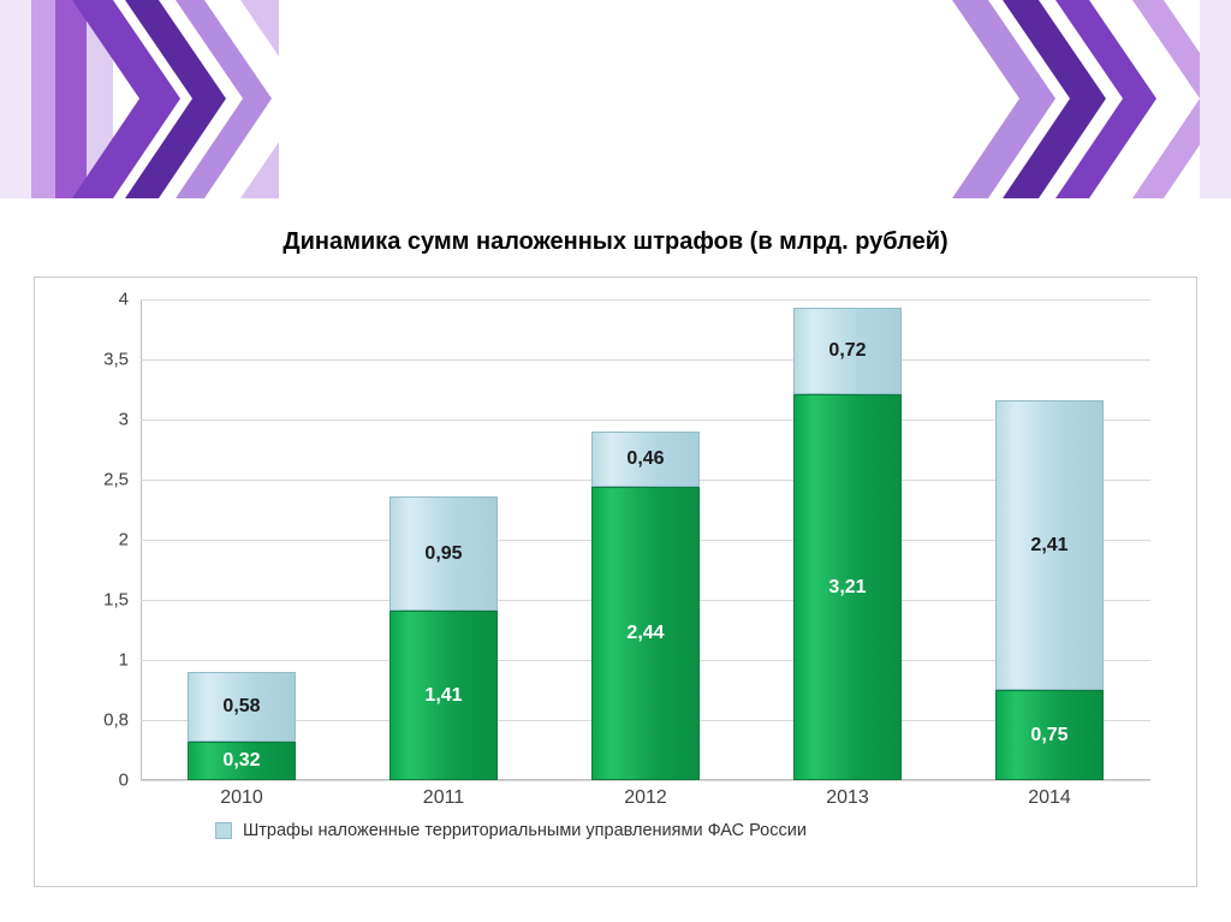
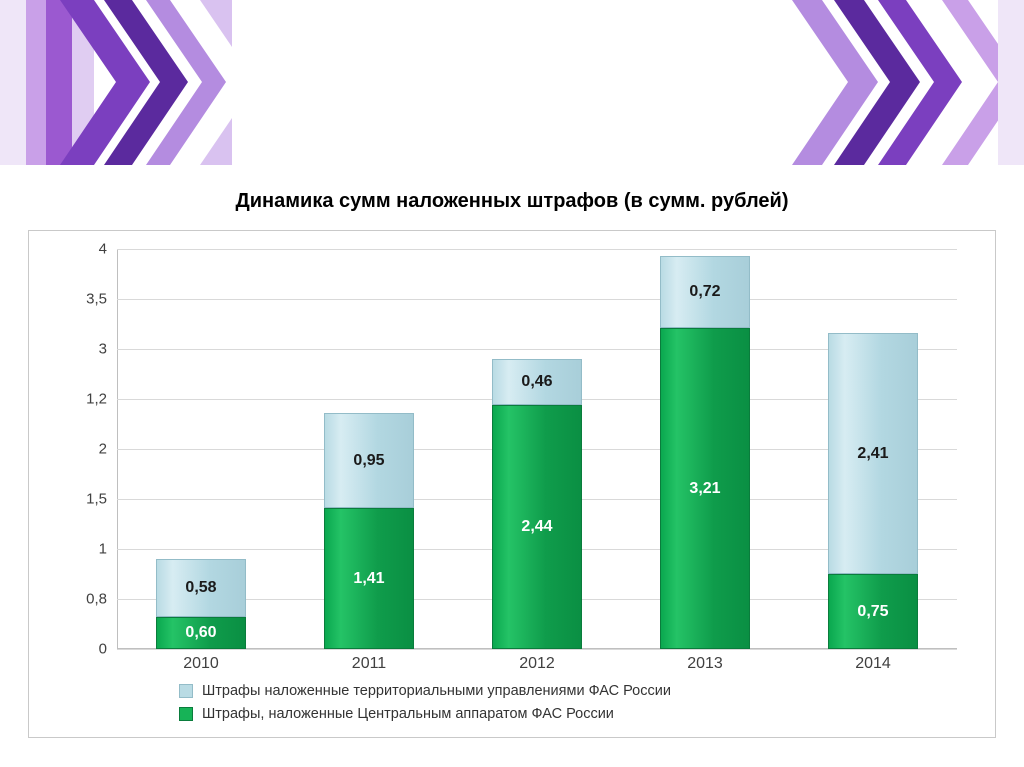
- Динамика сумм наложенных штрафов (в млрд. рублей)
+ Динамика сумм наложенных штрафов (в сумм. рублей)
  0
  0,8
  1
  1,5
  2
- 2,5
+ 1,2
  3
  3,5
  4
- 0,32
+ 0,60
  0,58
  1,41
  0,95
  2,44
  0,46
  3,21
  0,72
  0,75
  2,41
  2010
  2011
  2012
  2013
  2014
  Штрафы наложенные территориальными управлениями ФАС России
+ Штрафы, наложенные Центральным аппаратом ФАС России
